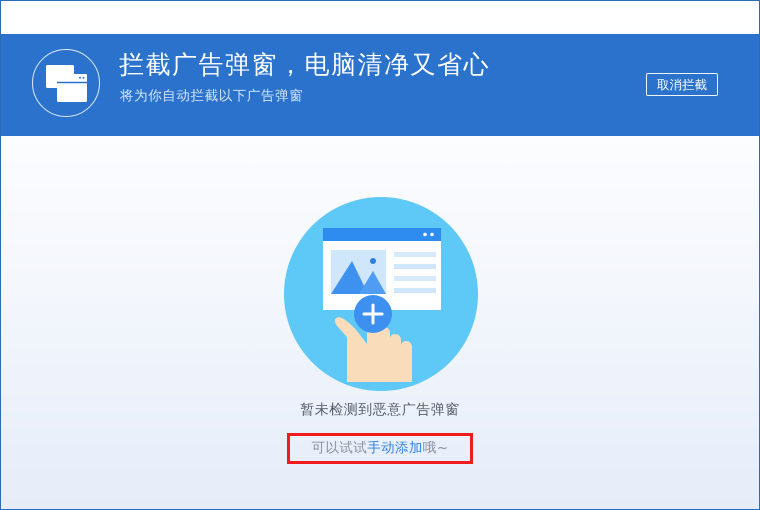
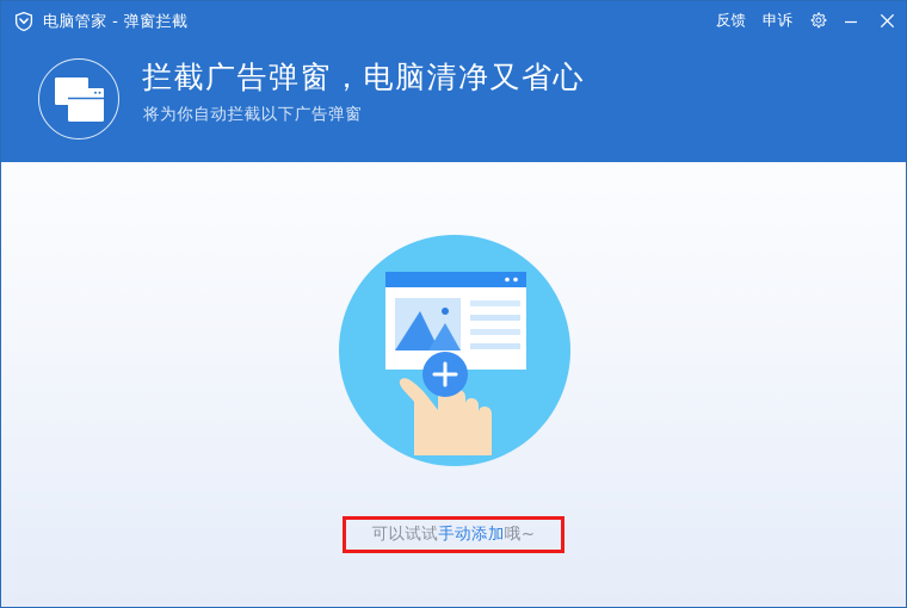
+ 电脑管家 - 弹窗拦截
+ 反馈
+ 申诉
  拦截广告弹窗，电脑清净又省心
  将为你自动拦截以下广告弹窗
- 取消拦截
- 暂未检测到恶意广告弹窗
  可以试试手动添加哦~
